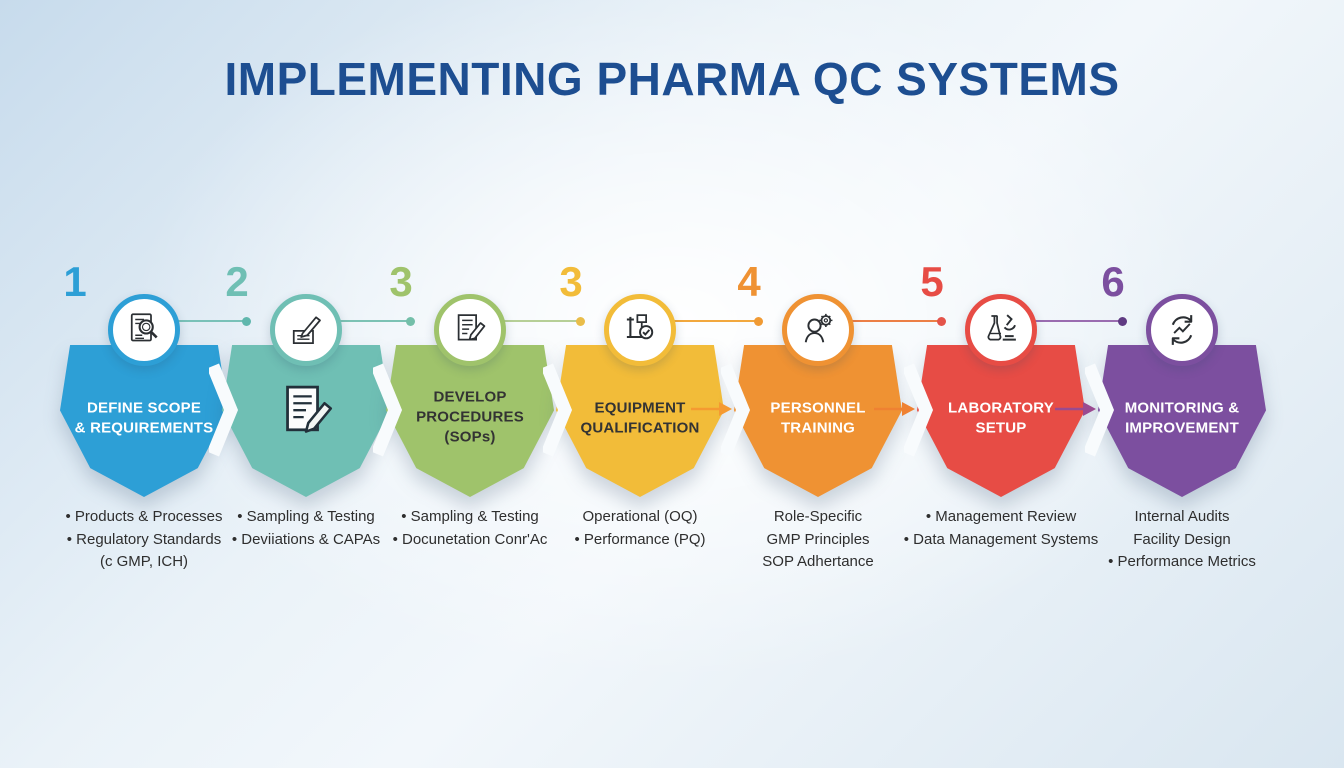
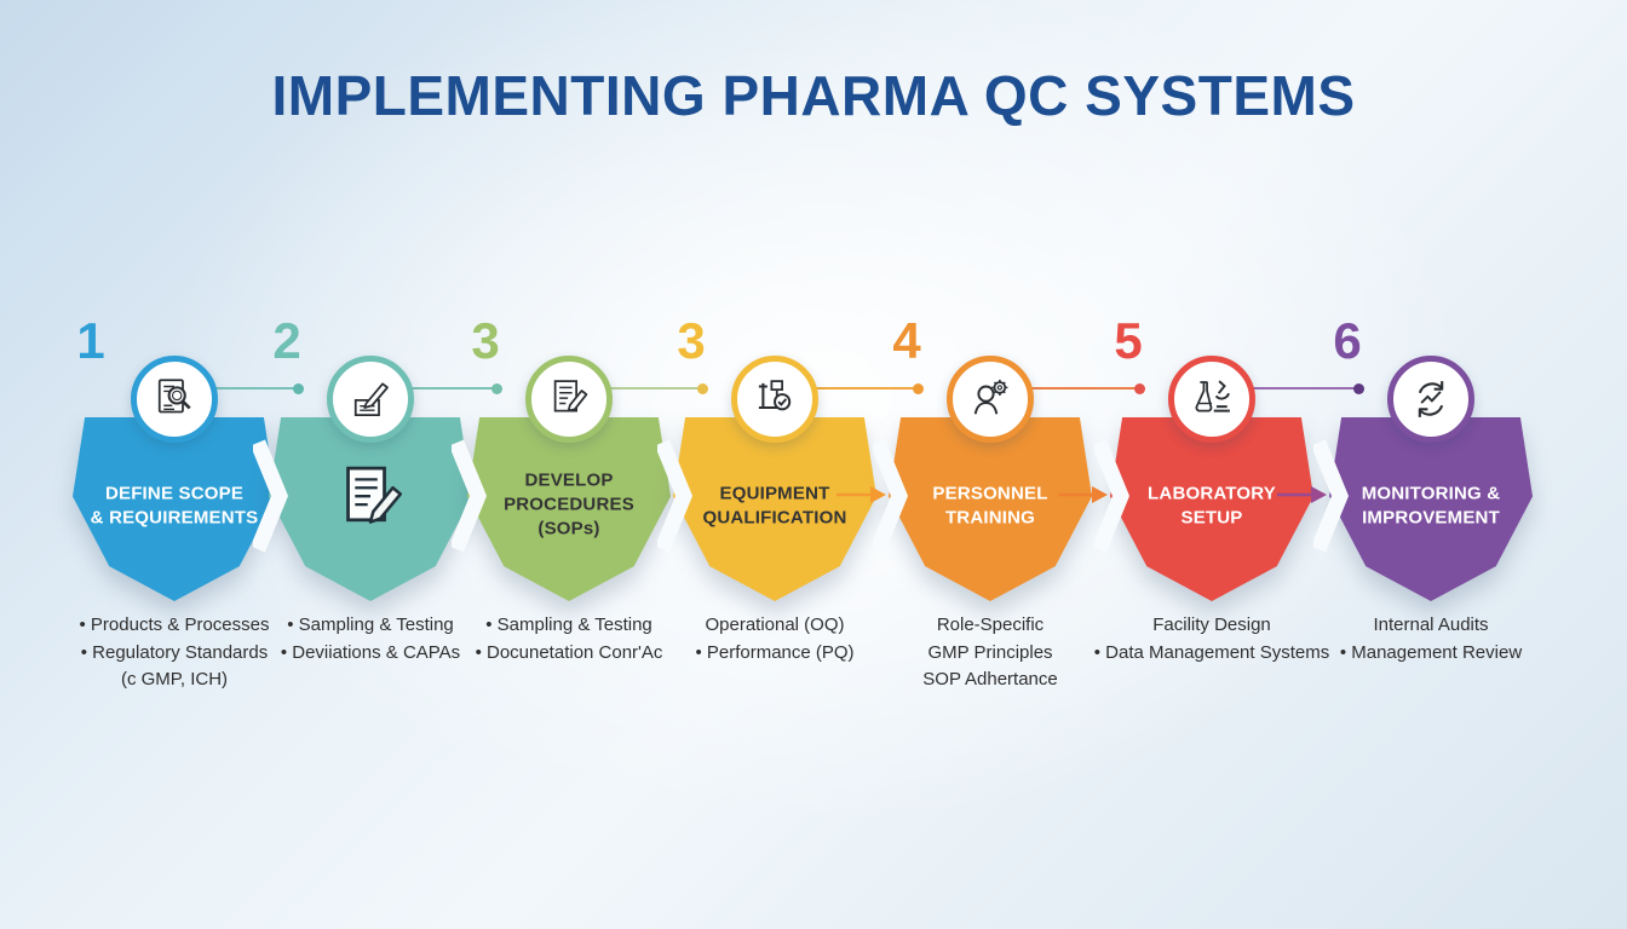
  IMPLEMENTING PHARMA QC SYSTEMS
  1
  DEFINE SCOPE
  & REQUIREMENTS
  • Products & Processes
  • Regulatory Standards
  (c GMP, ICH)
  2
  • Sampling & Testing
  • Deviiations & CAPAs
  3
  DEVELOP
  PROCEDURES
  (SOPs)
  • Sampling & Testing
  • Docunetation Conr'Ac
  3
  EQUIPMENT
  QUALIFICATION
  Operational (OQ)
  • Performance (PQ)
  4
  PERSONNEL
  TRAINING
  Role-Specific
  GMP Principles
  SOP Adhertance
  5
  LABORATORY
  SETUP
- • Management Review
+ Facility Design
  • Data Management Systems
  6
  MONITORING &
  IMPROVEMENT
  Internal Audits
- Facility Design
+ • Management Review
- • Performance Metrics
